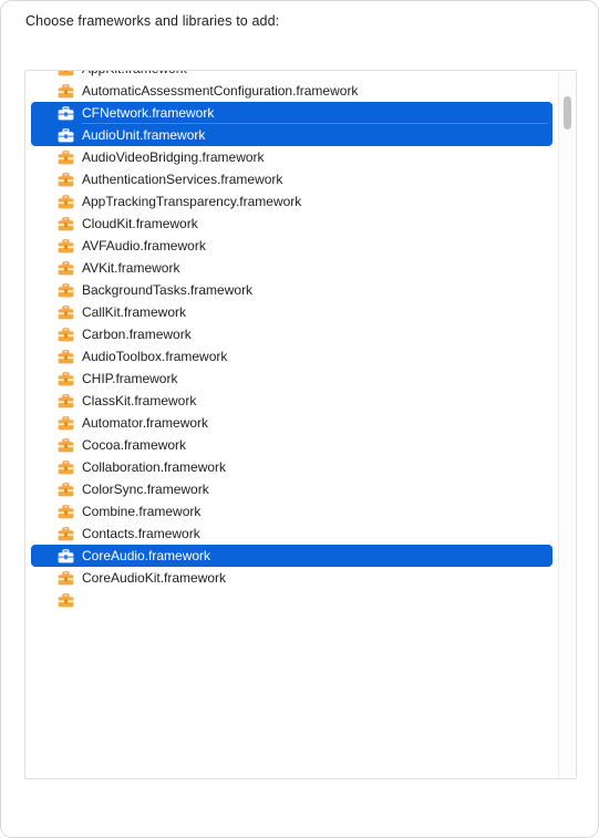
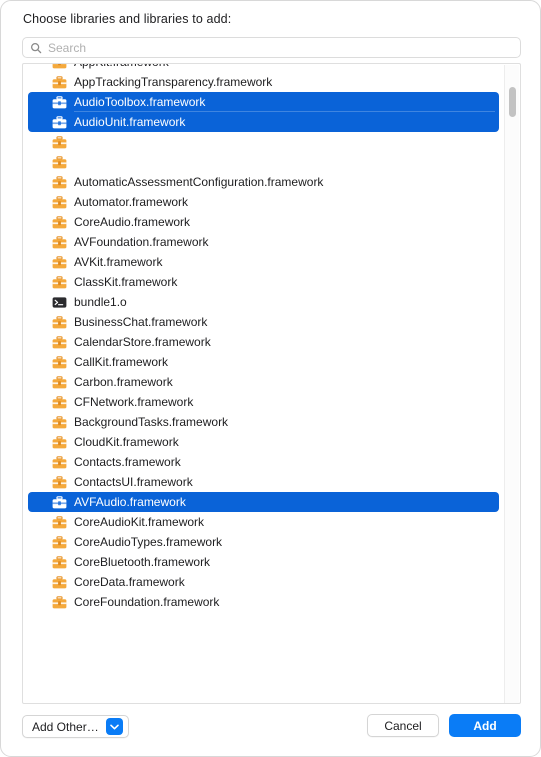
- Choose frameworks and libraries to add:
+ Choose libraries and libraries to add:
+ Search
- AutomaticAssessmentConfiguration.framework
+ AppTrackingTransparency.framework
- CFNetwork.framework
+ AudioToolbox.framework
  AudioUnit.framework
- AudioVideoBridging.framework
- AuthenticationServices.framework
- AppTrackingTransparency.framework
+ AutomaticAssessmentConfiguration.framework
- CloudKit.framework
+ Automator.framework
- AVFAudio.framework
+ CoreAudio.framework
+ AVFoundation.framework
  AVKit.framework
- BackgroundTasks.framework
+ ClassKit.framework
+ bundle1.o
+ BusinessChat.framework
+ CalendarStore.framework
  CallKit.framework
  Carbon.framework
- AudioToolbox.framework
+ CFNetwork.framework
- CHIP.framework
- ClassKit.framework
+ BackgroundTasks.framework
- Automator.framework
+ CloudKit.framework
- Cocoa.framework
- Collaboration.framework
- ColorSync.framework
- Combine.framework
  Contacts.framework
+ ContactsUI.framework
- CoreAudio.framework
+ AVFAudio.framework
  CoreAudioKit.framework
+ CoreAudioTypes.framework
+ CoreBluetooth.framework
+ CoreData.framework
+ CoreFoundation.framework
+ Add Other…
+ Cancel
+ Add
